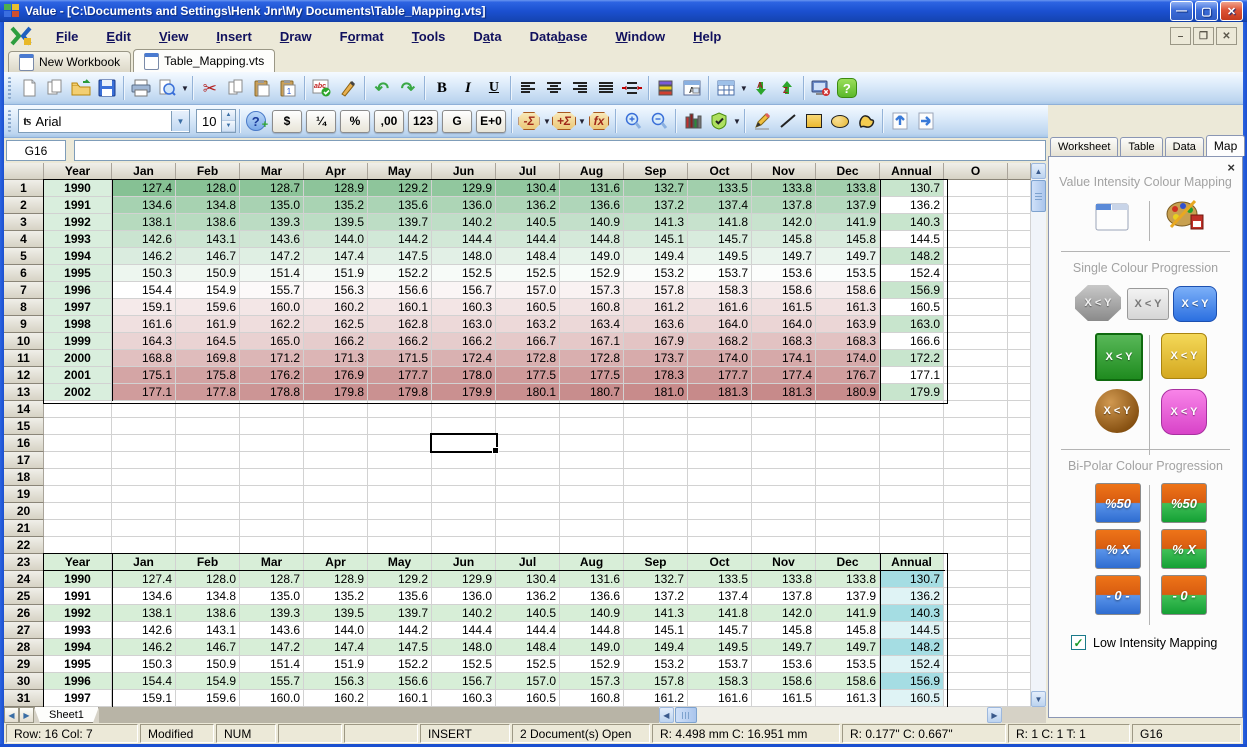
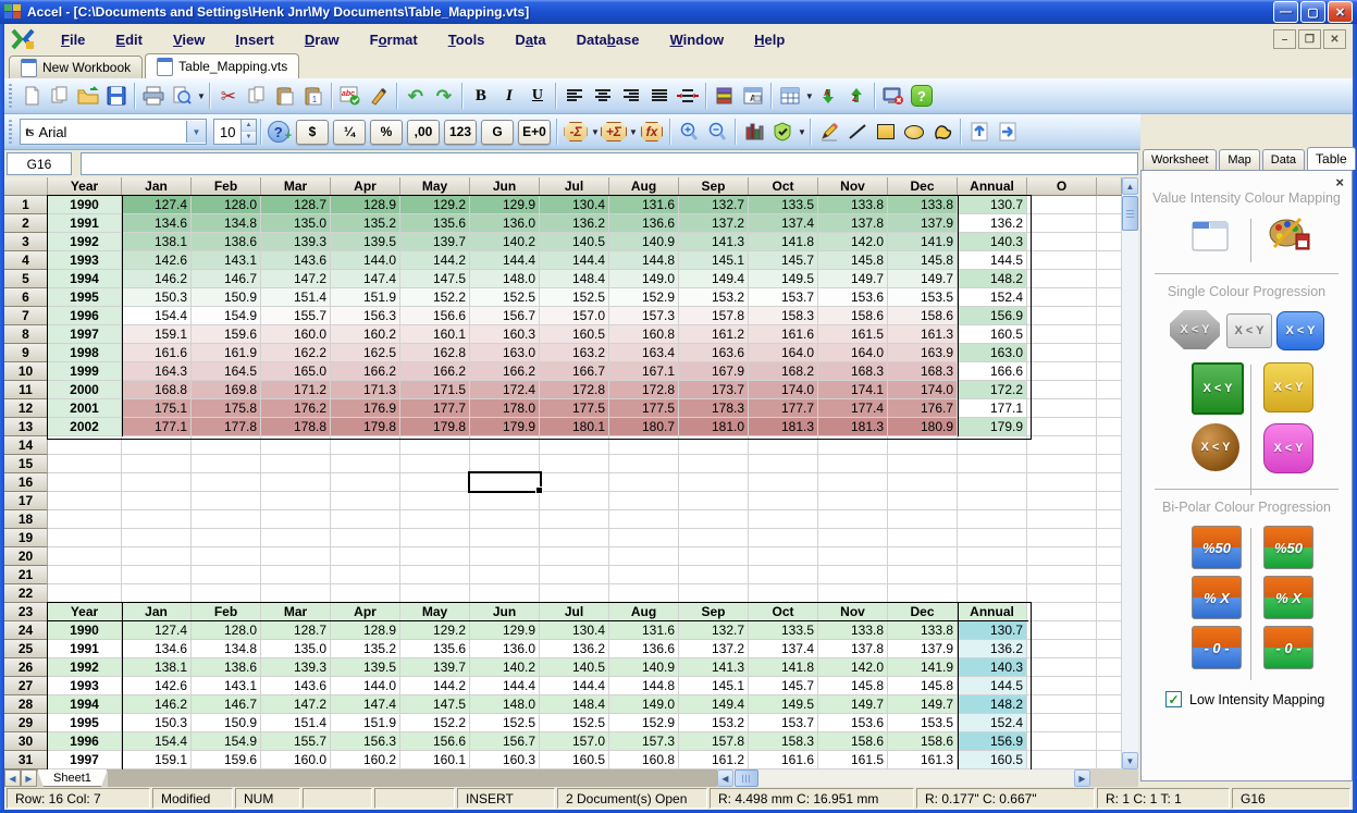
- Value - [C:\Documents and Settings\Henk Jnr\My Documents\Table_Mapping.vts]
+ Accel - [C:\Documents and Settings\Henk Jnr\My Documents\Table_Mapping.vts]
  —
  ▢
  ✕
  File
  Edit
  View
  Insert
  Draw
  Format
  Tools
  Data
  Database
  Window
  Help
  –
  ❐
  ✕
  New Workbook
  Table_Mapping.vts
  ▼
  ✂
  1
  ↶
  ↷
  B
  I
  U
  A
  ▼
  A
  Z
  ?
  ʦ
  Arial
  ▼
  10
  ?
  +
  $
  ¼
  %
  ,00
  123
  G
  E+0
  -Σ
  ▼
  +Σ
  ▼
  fx
  ▼
  G16
  Year
  Jan
  Feb
  Mar
  Apr
  May
  Jun
  Jul
  Aug
  Sep
  Oct
  Nov
  Dec
  Annual
  O
  1
  1990
  127.4
  128.0
  128.7
  128.9
  129.2
  129.9
  130.4
  131.6
  132.7
  133.5
  133.8
  133.8
  130.7
  2
  1991
  134.6
  134.8
  135.0
  135.2
  135.6
  136.0
  136.2
  136.6
  137.2
  137.4
  137.8
  137.9
  136.2
  3
  1992
  138.1
  138.6
  139.3
  139.5
  139.7
  140.2
  140.5
  140.9
  141.3
  141.8
  142.0
  141.9
  140.3
  4
  1993
  142.6
  143.1
  143.6
  144.0
  144.2
  144.4
  144.4
  144.8
  145.1
  145.7
  145.8
  145.8
  144.5
  5
  1994
  146.2
  146.7
  147.2
  147.4
  147.5
  148.0
  148.4
  149.0
  149.4
  149.5
  149.7
  149.7
  148.2
  6
  1995
  150.3
  150.9
  151.4
  151.9
  152.2
  152.5
  152.5
  152.9
  153.2
  153.7
  153.6
  153.5
  152.4
  7
  1996
  154.4
  154.9
  155.7
  156.3
  156.6
  156.7
  157.0
  157.3
  157.8
  158.3
  158.6
  158.6
  156.9
  8
  1997
  159.1
  159.6
  160.0
  160.2
  160.1
  160.3
  160.5
  160.8
  161.2
  161.6
  161.5
  161.3
  160.5
  9
  1998
  161.6
  161.9
  162.2
  162.5
  162.8
  163.0
  163.2
  163.4
  163.6
  164.0
  164.0
  163.9
  163.0
  10
  1999
  164.3
  164.5
  165.0
  166.2
  166.2
  166.2
  166.7
  167.1
  167.9
  168.2
  168.3
  168.3
  166.6
  11
  2000
  168.8
  169.8
  171.2
  171.3
  171.5
  172.4
  172.8
  172.8
  173.7
  174.0
  174.1
  174.0
  172.2
  12
  2001
  175.1
  175.8
  176.2
  176.9
  177.7
  178.0
  177.5
  177.5
  178.3
  177.7
  177.4
  176.7
  177.1
  13
  2002
  177.1
  177.8
  178.8
  179.8
  179.8
  179.9
  180.1
  180.7
  181.0
  181.3
  181.3
  180.9
  179.9
  14
  15
  16
  17
  18
  19
  20
  21
  22
  23
  Year
  Jan
  Feb
  Mar
  Apr
  May
  Jun
  Jul
  Aug
  Sep
  Oct
  Nov
  Dec
  Annual
  24
  1990
  127.4
  128.0
  128.7
  128.9
  129.2
  129.9
  130.4
  131.6
  132.7
  133.5
  133.8
  133.8
  130.7
  25
  1991
  134.6
  134.8
  135.0
  135.2
  135.6
  136.0
  136.2
  136.6
  137.2
  137.4
  137.8
  137.9
  136.2
  26
  1992
  138.1
  138.6
  139.3
  139.5
  139.7
  140.2
  140.5
  140.9
  141.3
  141.8
  142.0
  141.9
  140.3
  27
  1993
  142.6
  143.1
  143.6
  144.0
  144.2
  144.4
  144.4
  144.8
  145.1
  145.7
  145.8
  145.8
  144.5
  28
  1994
  146.2
  146.7
  147.2
  147.4
  147.5
  148.0
  148.4
  149.0
  149.4
  149.5
  149.7
  149.7
  148.2
  29
  1995
  150.3
  150.9
  151.4
  151.9
  152.2
  152.5
  152.5
  152.9
  153.2
  153.7
  153.6
  153.5
  152.4
  30
  1996
  154.4
  154.9
  155.7
  156.3
  156.6
  156.7
  157.0
  157.3
  157.8
  158.3
  158.6
  158.6
  156.9
  31
  1997
  159.1
  159.6
  160.0
  160.2
  160.1
  160.3
  160.5
  160.8
  161.2
  161.6
  161.5
  161.3
  160.5
  ▲
  ▼
  ◀
  ▶
  Sheet1
  ◀
  ▶
  Row: 16 Col: 7
  Modified
  NUM
  INSERT
  2 Document(s) Open
  R: 4.498 mm C: 16.951 mm
  R: 0.177" C: 0.667"
  R: 1 C: 1 T: 1
  G16
  Worksheet
- Table
+ Map
  Data
- Map
+ Table
  ×
  Value Intensity Colour Mapping
  Single Colour Progression
  X < Y
  X < Y
  X < Y
  X < Y
  X < Y
  X < Y
  X < Y
  Bi-Polar Colour Progression
  %50
  %50
  % X
  % X
  - 0 -
  - 0 -
  ✓
  Low Intensity Mapping
